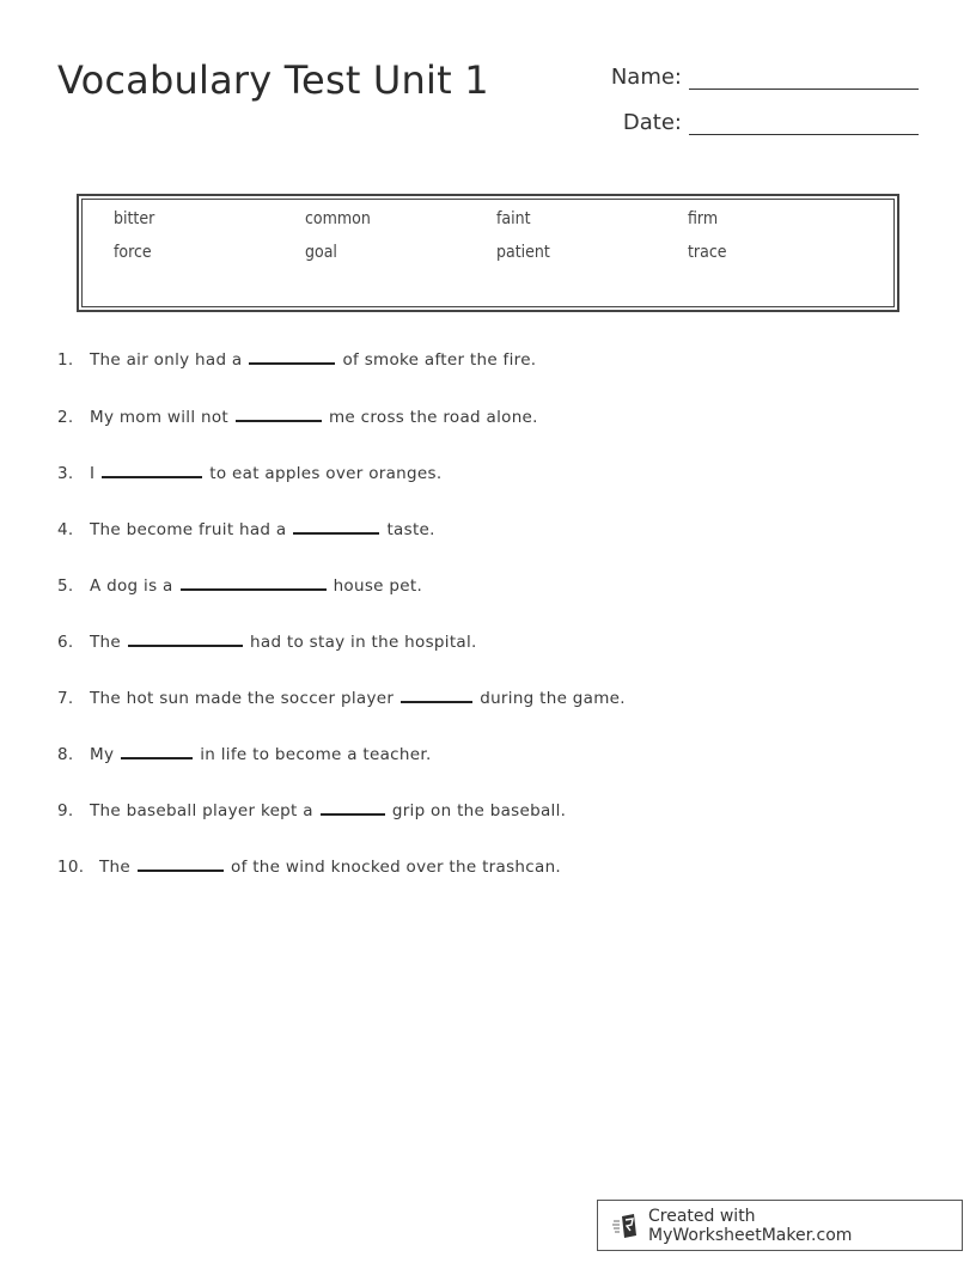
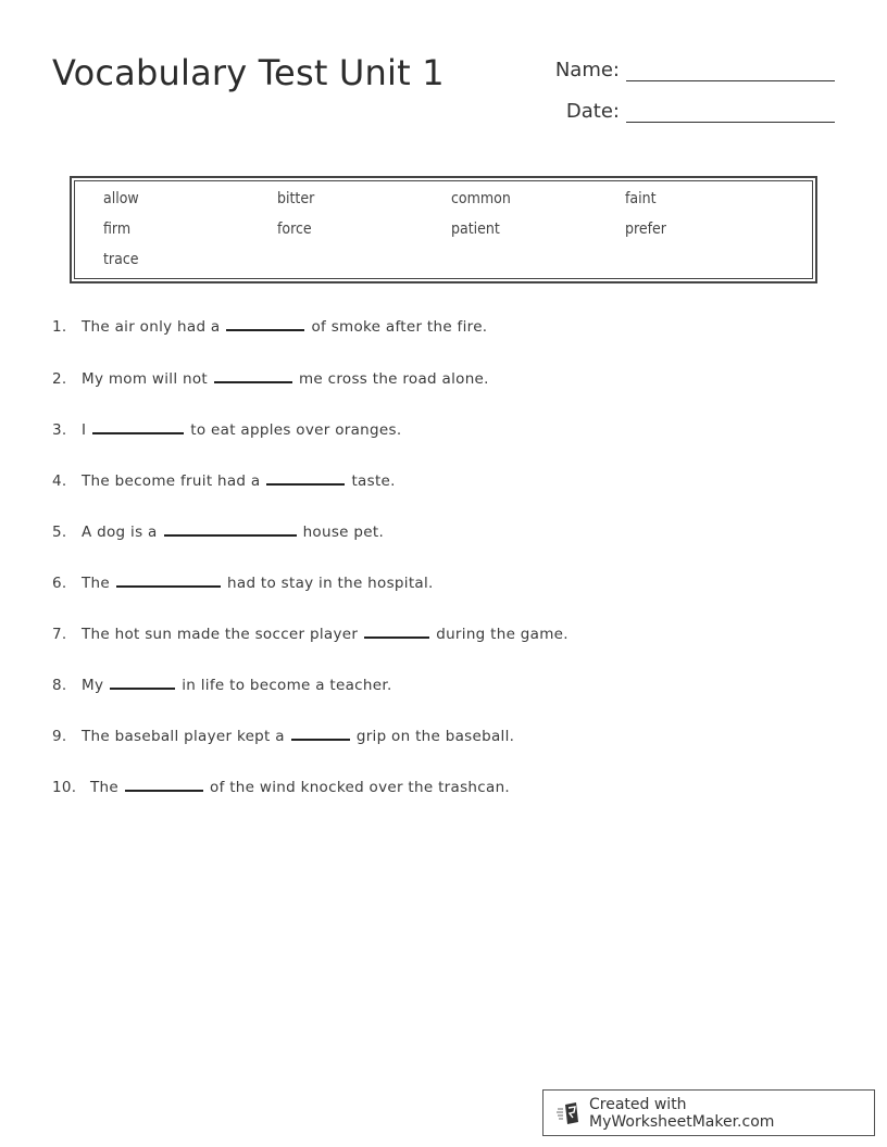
  Vocabulary Test Unit 1
  Name:
  Date:
+ allow
  bitter
  common
  faint
  firm
  force
- goal
  patient
+ prefer
  trace
  1.
  The air only had a
  of smoke after the fire.
  2.
  My mom will not
  me cross the road alone.
  3.
  I
  to eat apples over oranges.
  4.
  The become fruit had a
  taste.
  5.
  A dog is a
  house pet.
  6.
  The
  had to stay in the hospital.
  7.
  The hot sun made the soccer player
  during the game.
  8.
  My
  in life to become a teacher.
  9.
  The baseball player kept a
  grip on the baseball.
  10.
  The
  of the wind knocked over the trashcan.
  Created with MyWorksheetMaker.com
